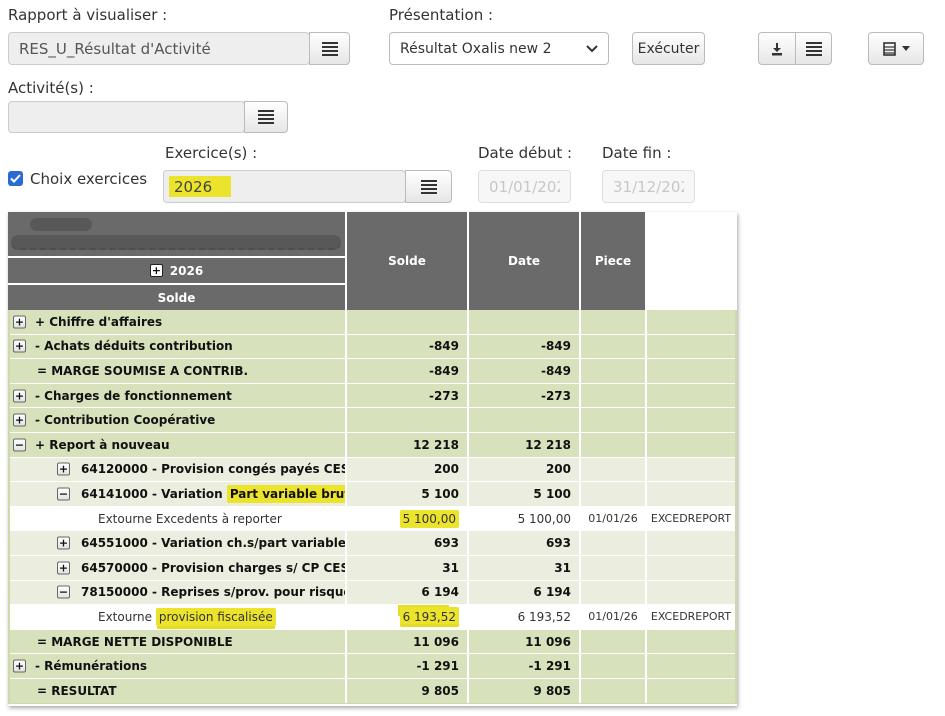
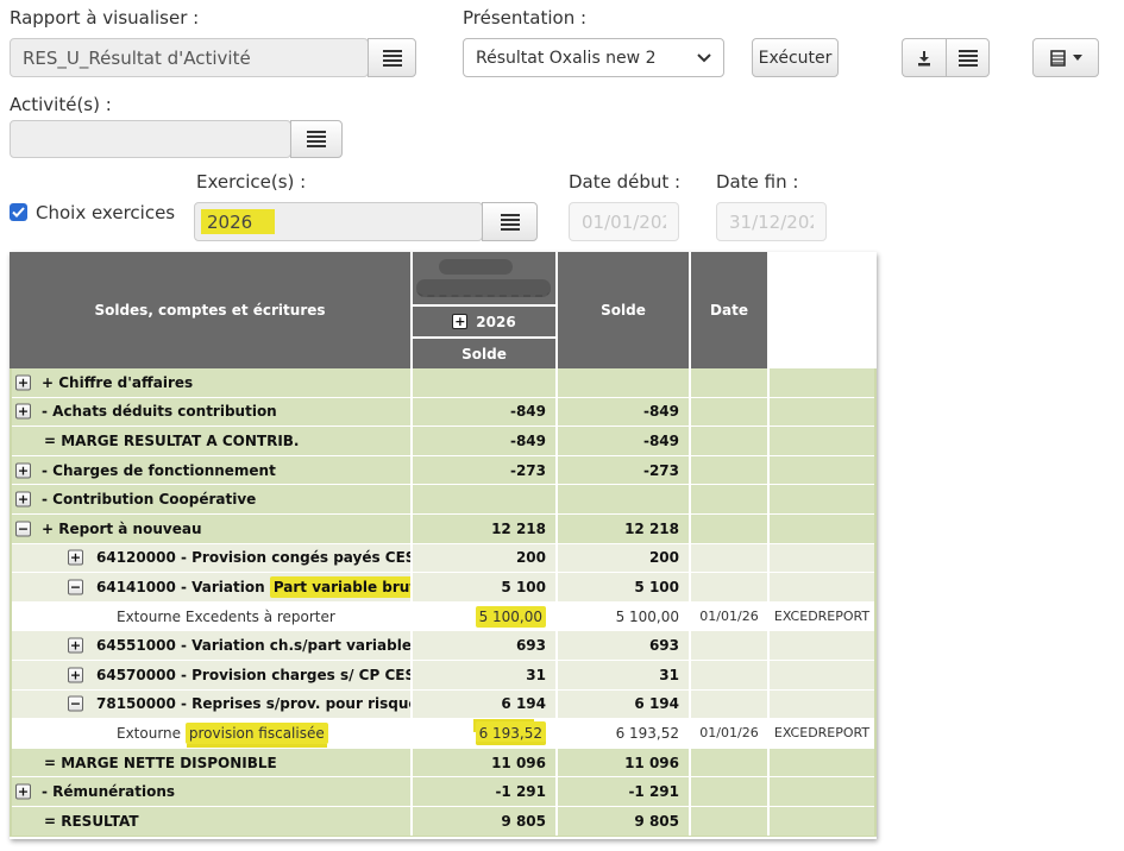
  Rapport à visualiser :
  RES_U_Résultat d'Activité
  Présentation :
  Résultat Oxalis new 2
  Exécuter
  Activité(s) :
  Choix exercices
  Exercice(s) :
  2026
  Date début :
  01/01/20
  Date fin :
  31/12/20
+ Soldes, comptes et écritures
  +
  2026
  Solde
  Solde
  Date
- Piece
  +
  + Chiffre d'affaires
  +
  - Achats déduits contribution
  -849
  -849
- = MARGE SOUMISE A CONTRIB.
+ = MARGE RESULTAT A CONTRIB.
  -849
  -849
  +
  - Charges de fonctionnement
  -273
  -273
  +
  - Contribution Coopérative
  −
  + Report à nouveau
  12 218
  12 218
  +
  64120000 - Provision congés payés CE
  200
  200
  −
  64141000 - Variation Part variable bru
  5 100
  5 100
  Extourne Excedents à reporter
  5 100,00
  5 100,00
  01/01/26
  EXCEDREPORT
  +
  64551000 - Variation ch.s/part variable
  693
  693
  +
  64570000 - Provision charges s/ CP CES
  31
  31
  −
  78150000 - Reprises s/prov. pour risqu
  6 194
  6 194
  Extourne provision fiscalisée
  6 193,52
  6 193,52
  01/01/26
  EXCEDREPORT
  = MARGE NETTE DISPONIBLE
  11 096
  11 096
  +
  - Rémunérations
  -1 291
  -1 291
  = RESULTAT
  9 805
  9 805
